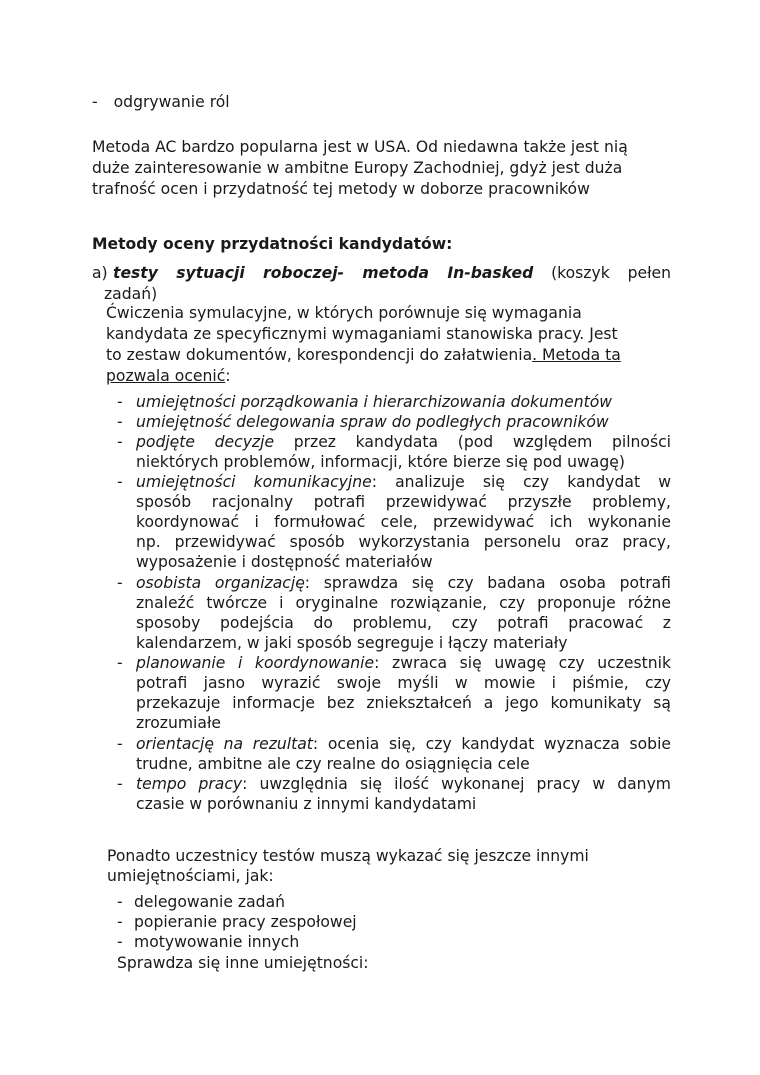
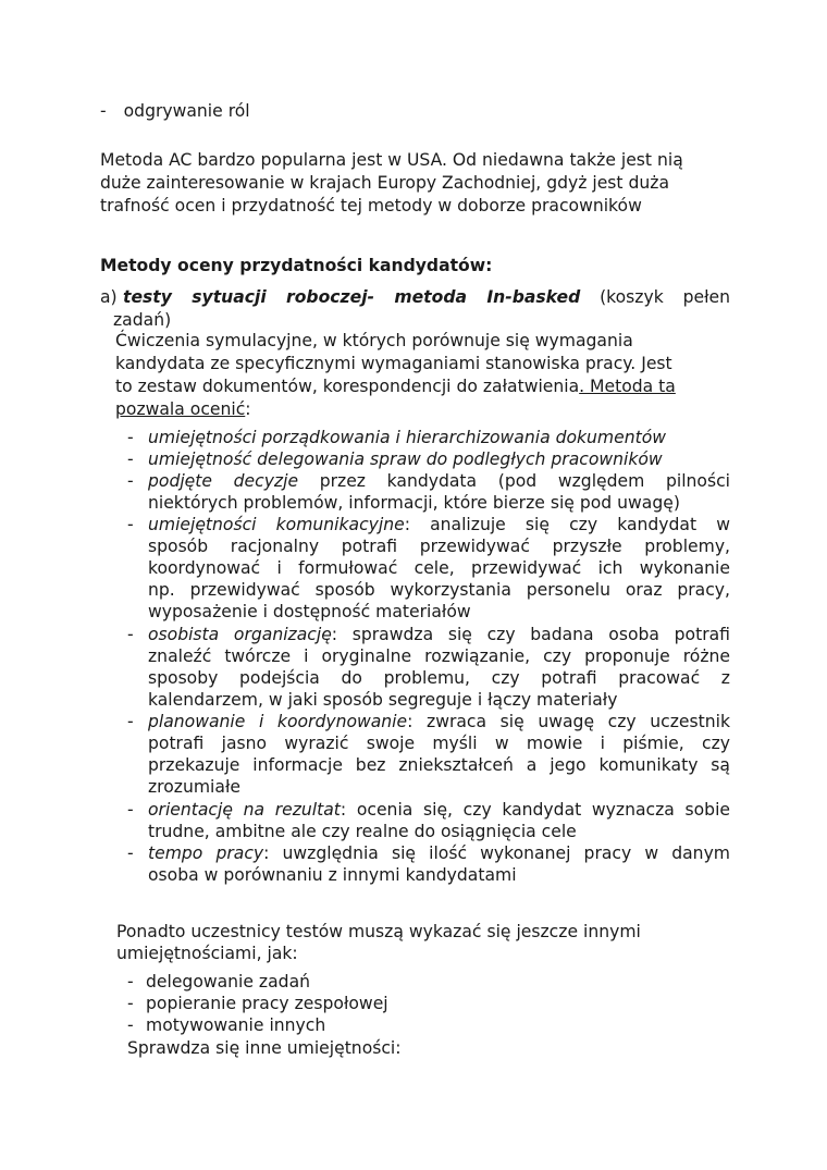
  - odgrywanie ról
  Metoda AC bardzo popularna jest w USA. Od niedawna także jest nią
- duże zainteresowanie w ambitne Europy Zachodniej, gdyż jest duża
+ duże zainteresowanie w krajach Europy Zachodniej, gdyż jest duża
  trafność ocen i przydatność tej metody w doborze pracowników
  Metody oceny przydatności kandydatów:
  a)
  testy sytuacji roboczej- metoda In-basked (koszyk pełen
  zadań)
  Ćwiczenia symulacyjne, w których porównuje się wymagania
  kandydata ze specyficznymi wymaganiami stanowiska pracy. Jest
  to zestaw dokumentów, korespondencji do załatwienia. Metoda ta
  pozwala ocenić:
  -
  umiejętności porządkowania i hierarchizowania dokumentów
  -
  umiejętność delegowania spraw do podległych pracowników
  -
  podjęte decyzje przez kandydata (pod względem pilności
  niektórych problemów, informacji, które bierze się pod uwagę)
  -
  umiejętności komunikacyjne: analizuje się czy kandydat w
  sposób racjonalny potrafi przewidywać przyszłe problemy,
  koordynować i formułować cele, przewidywać ich wykonanie
  np. przewidywać sposób wykorzystania personelu oraz pracy,
  wyposażenie i dostępność materiałów
  -
  osobista organizację: sprawdza się czy badana osoba potrafi
  znaleźć twórcze i oryginalne rozwiązanie, czy proponuje różne
  sposoby podejścia do problemu, czy potrafi pracować z
  kalendarzem, w jaki sposób segreguje i łączy materiały
  -
  planowanie i koordynowanie: zwraca się uwagę czy uczestnik
  potrafi jasno wyrazić swoje myśli w mowie i piśmie, czy
  przekazuje informacje bez zniekształceń a jego komunikaty są
  zrozumiałe
  -
  orientację na rezultat: ocenia się, czy kandydat wyznacza sobie
  trudne, ambitne ale czy realne do osiągnięcia cele
  -
  tempo pracy: uwzględnia się ilość wykonanej pracy w danym
- czasie w porównaniu z innymi kandydatami
+ osoba w porównaniu z innymi kandydatami
  Ponadto uczestnicy testów muszą wykazać się jeszcze innymi
  umiejętnościami, jak:
  -
  delegowanie zadań
  -
  popieranie pracy zespołowej
  -
  motywowanie innych
  Sprawdza się inne umiejętności:
